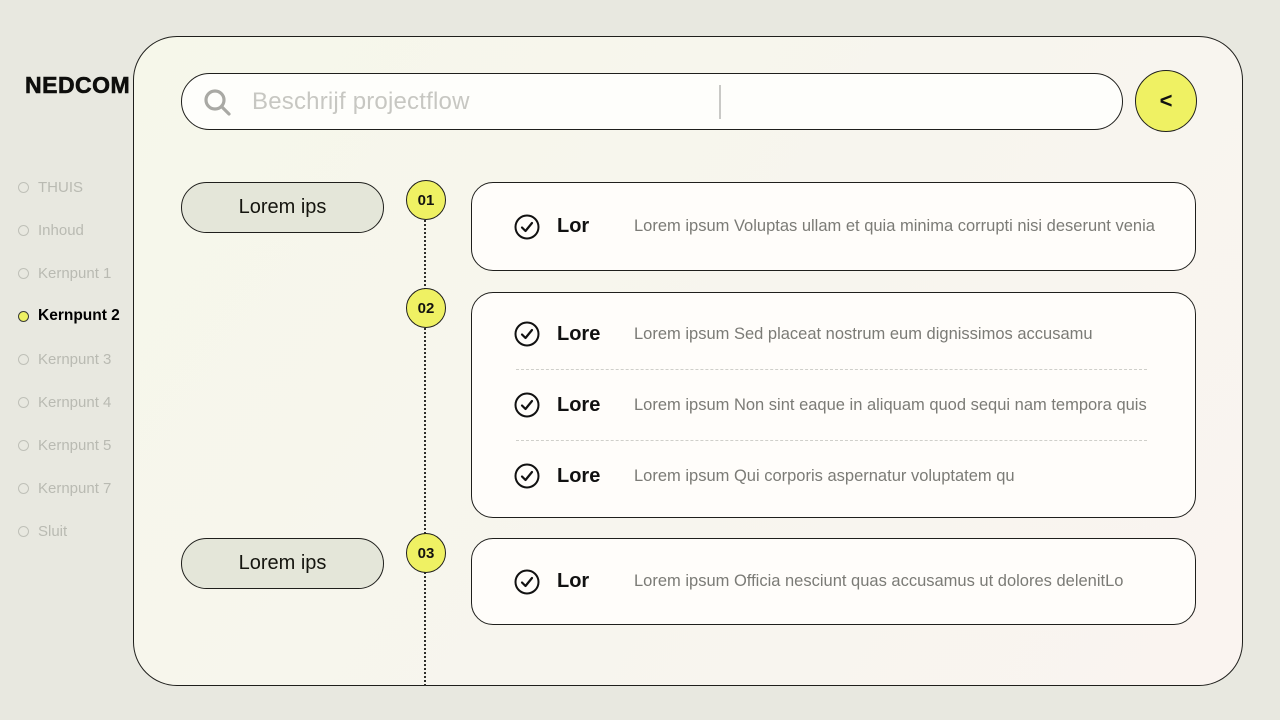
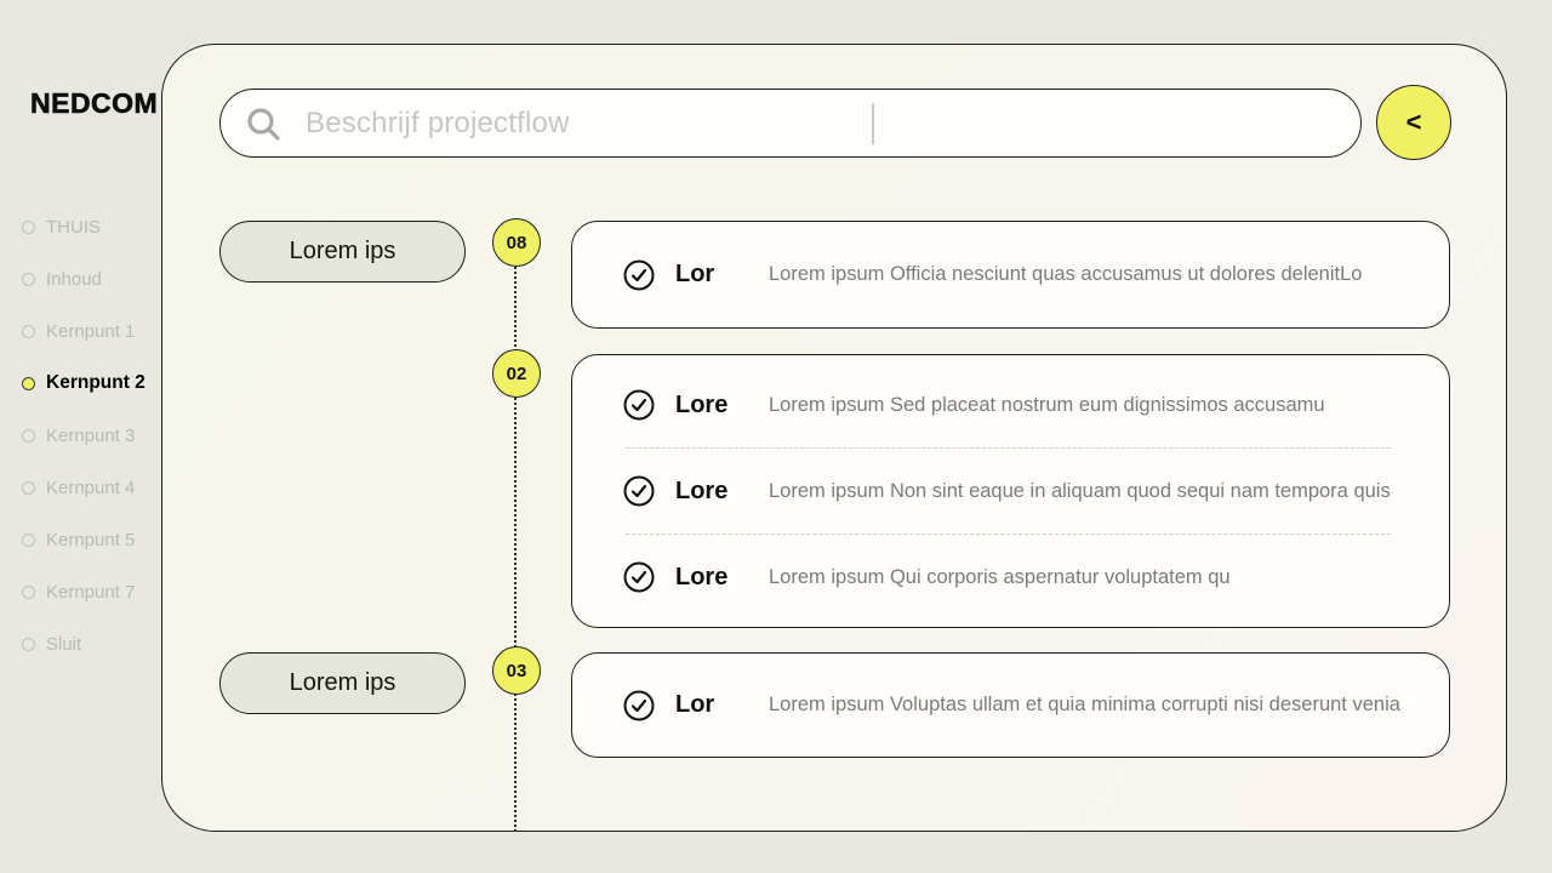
  NEDCOM
  THUIS
  Inhoud
  Kernpunt 1
  Kernpunt 2
  Kernpunt 3
  Kernpunt 4
  Kernpunt 5
  Kernpunt 7
  Sluit
  Beschrijf projectflow
  <
  Lorem ips
- 01
+ 08
  Lor
- Lorem ipsum Voluptas ullam et quia minima corrupti nisi deserunt venia
+ Lorem ipsum Officia nesciunt quas accusamus ut dolores delenitLo
  02
  Lore
  Lorem ipsum Sed placeat nostrum eum dignissimos accusamu
  Lore
  Lorem ipsum Non sint eaque in aliquam quod sequi nam tempora quis
  Lore
  Lorem ipsum Qui corporis aspernatur voluptatem qu
  Lorem ips
  03
  Lor
- Lorem ipsum Officia nesciunt quas accusamus ut dolores delenitLo
+ Lorem ipsum Voluptas ullam et quia minima corrupti nisi deserunt venia
